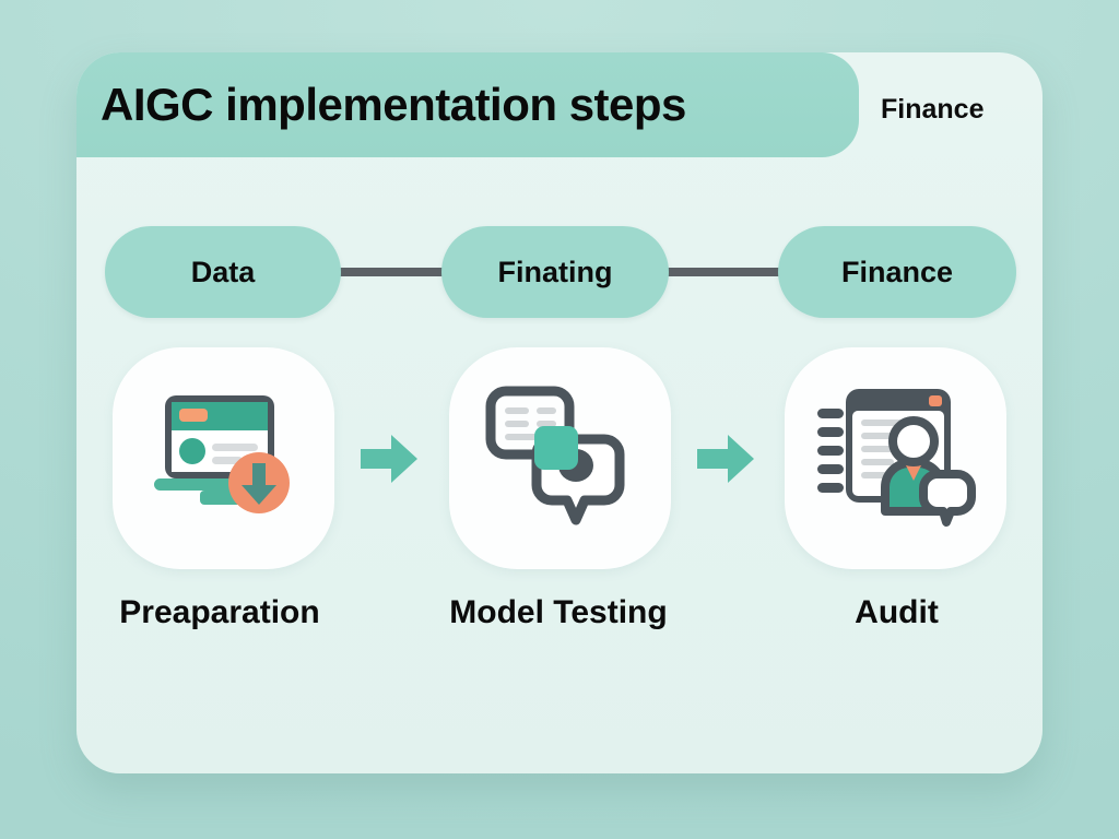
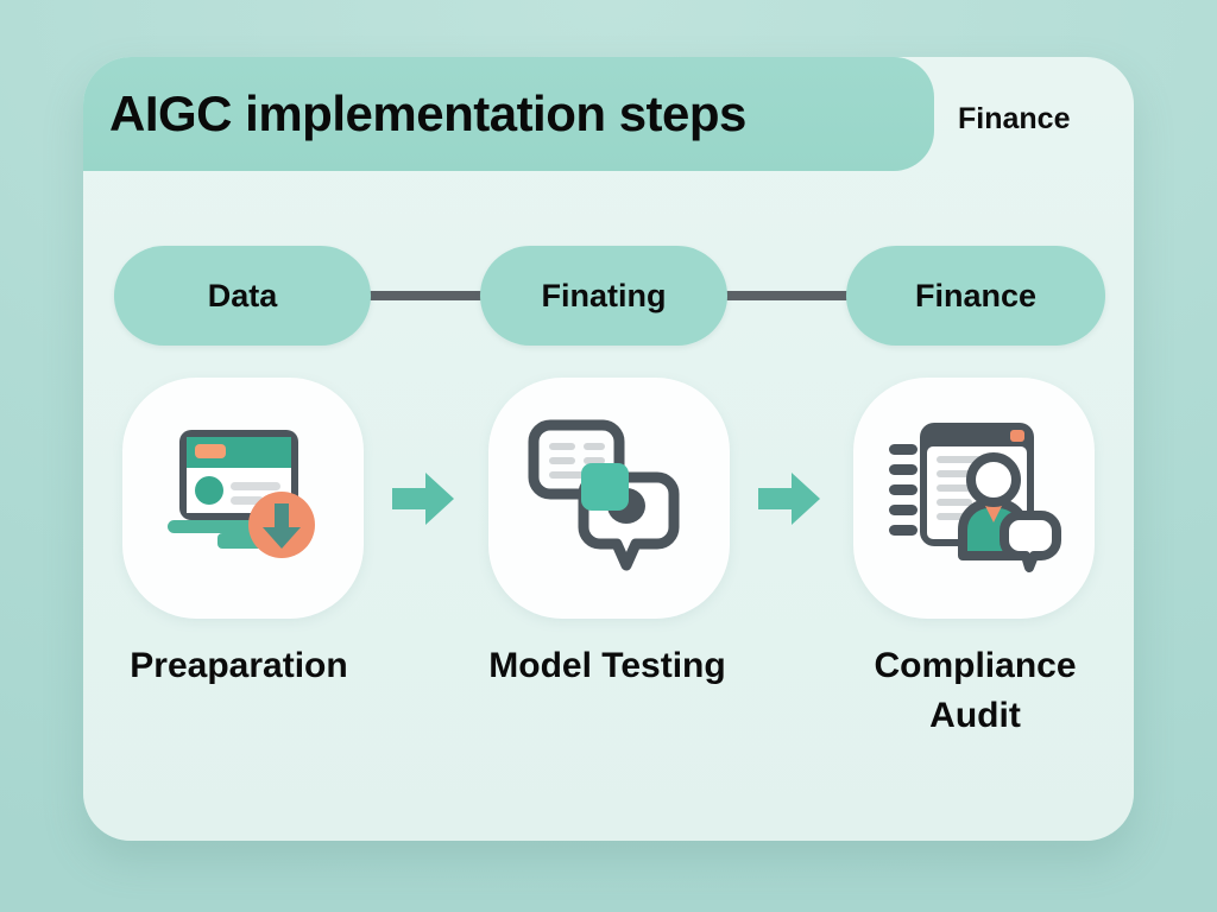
  AIGC implementation steps
  Finance
  Data
  Finating
  Finance
  Preaparation
  Model Testing
+ Compliance
  Audit
